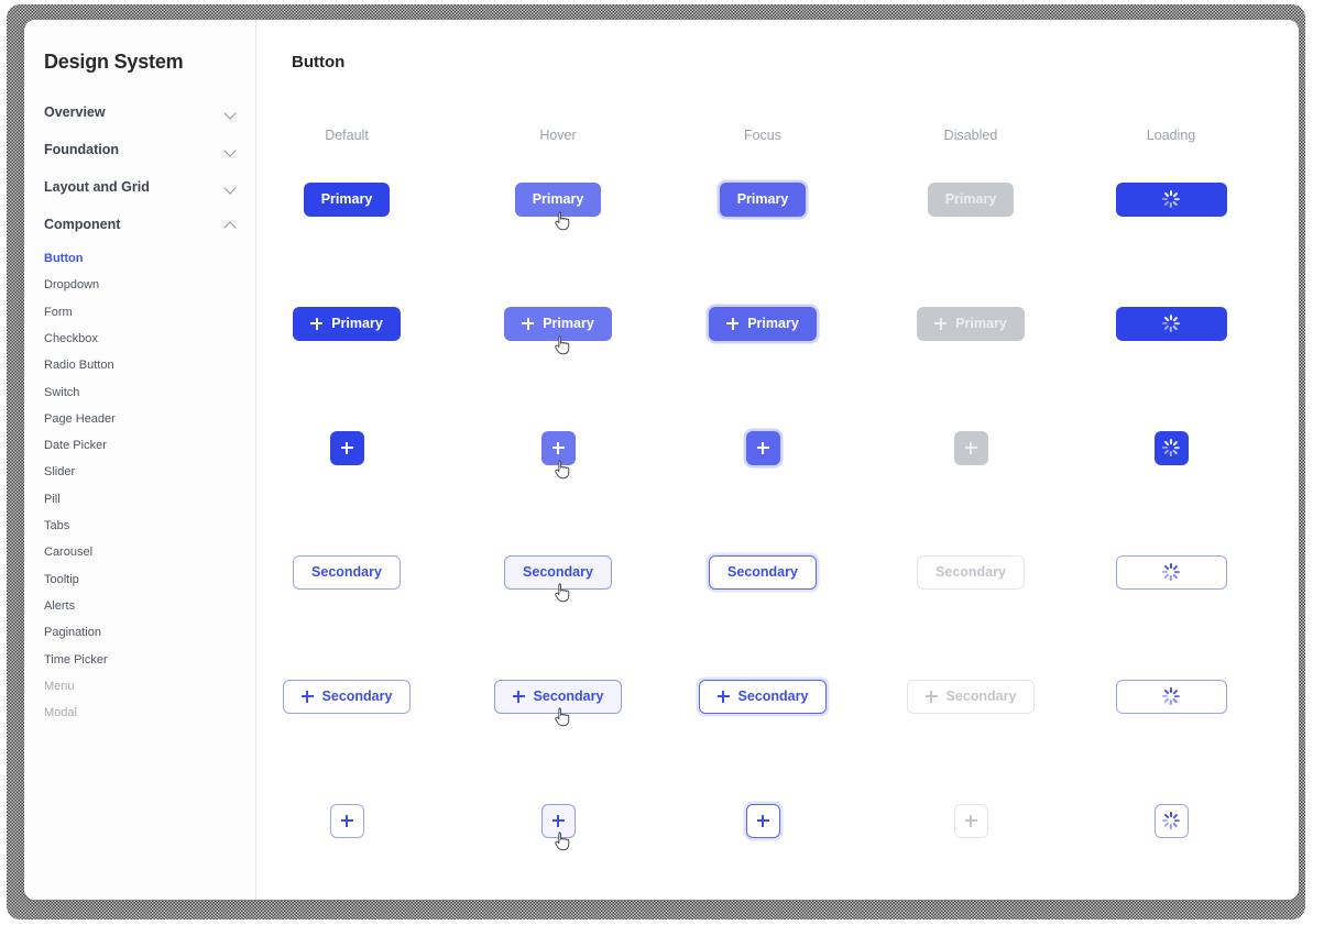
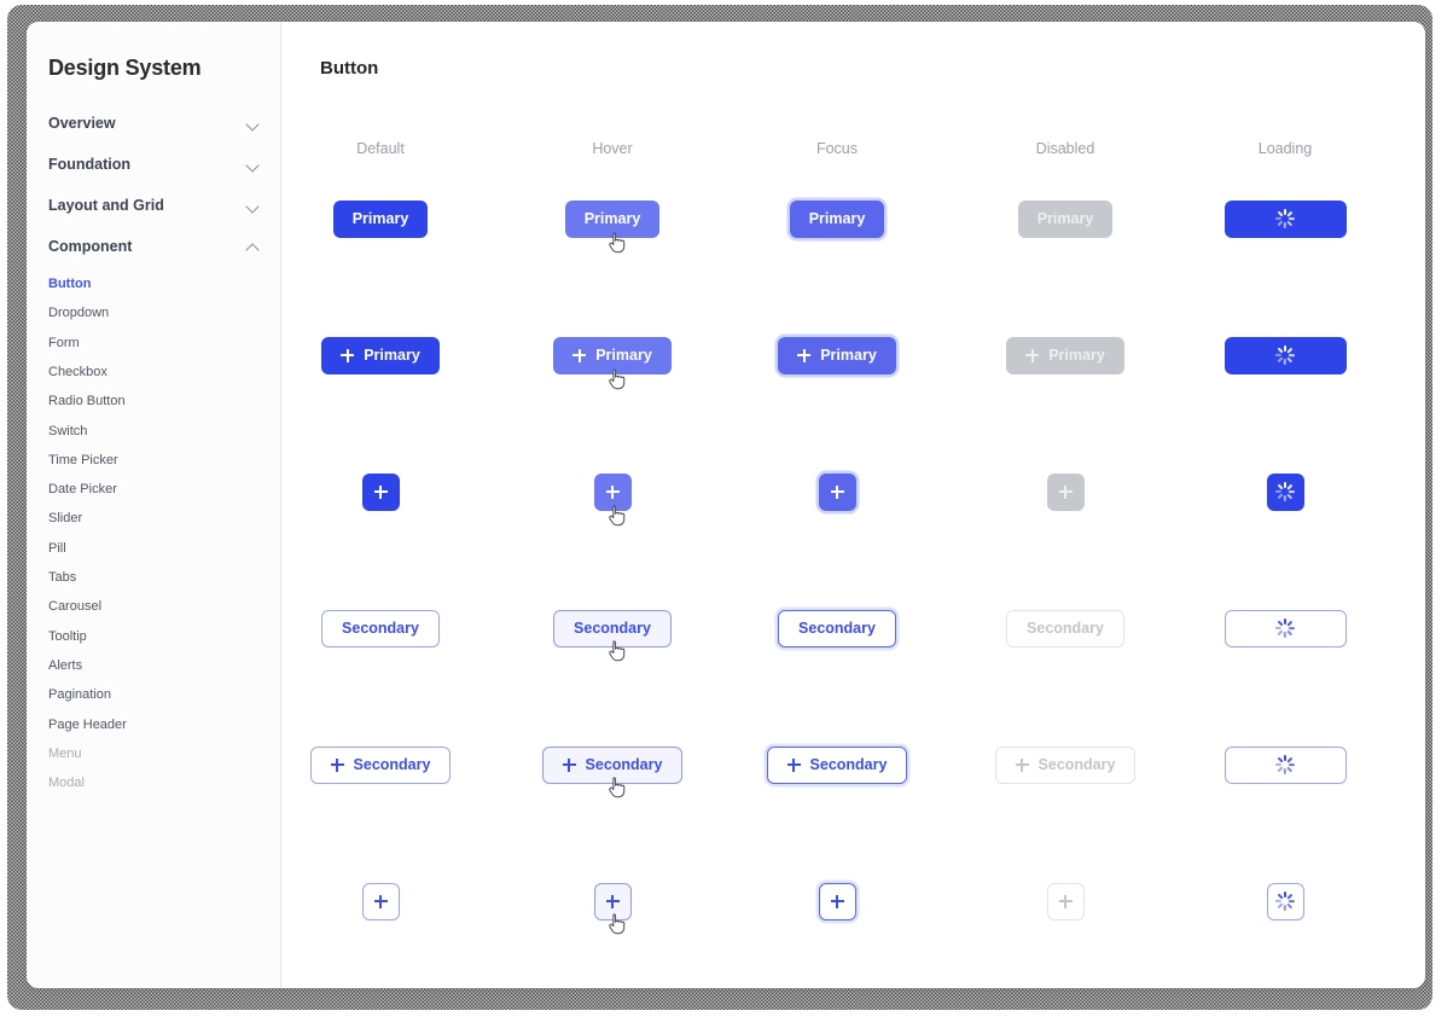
  Design System
  Overview
  Foundation
  Layout and Grid
  Component
  Button
  Dropdown
  Form
  Checkbox
  Radio Button
  Switch
- Page Header
+ Time Picker
  Date Picker
  Slider
  Pill
  Tabs
  Carousel
  Tooltip
  Alerts
  Pagination
- Time Picker
+ Page Header
  Menu
  Modal
  Button
  Default
  Hover
  Focus
  Disabled
  Loading
  Primary
  Primary
  Primary
  Primary
  Primary
  Primary
  Primary
  Primary
  Secondary
  Secondary
  Secondary
  Secondary
  Secondary
  Secondary
  Secondary
  Secondary
